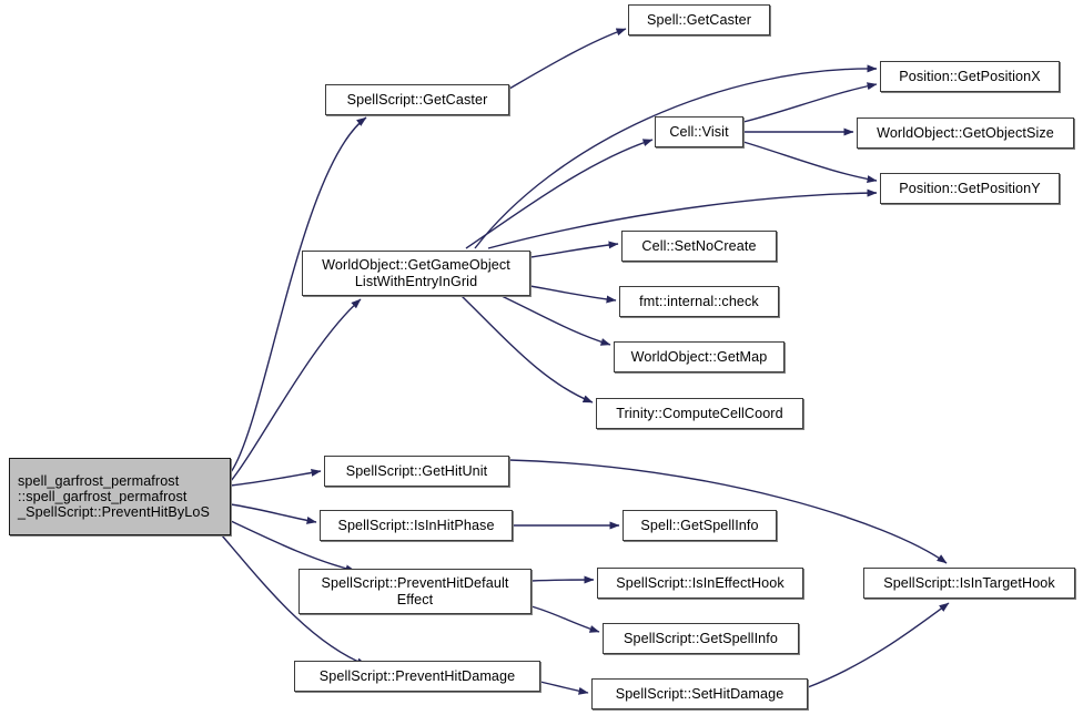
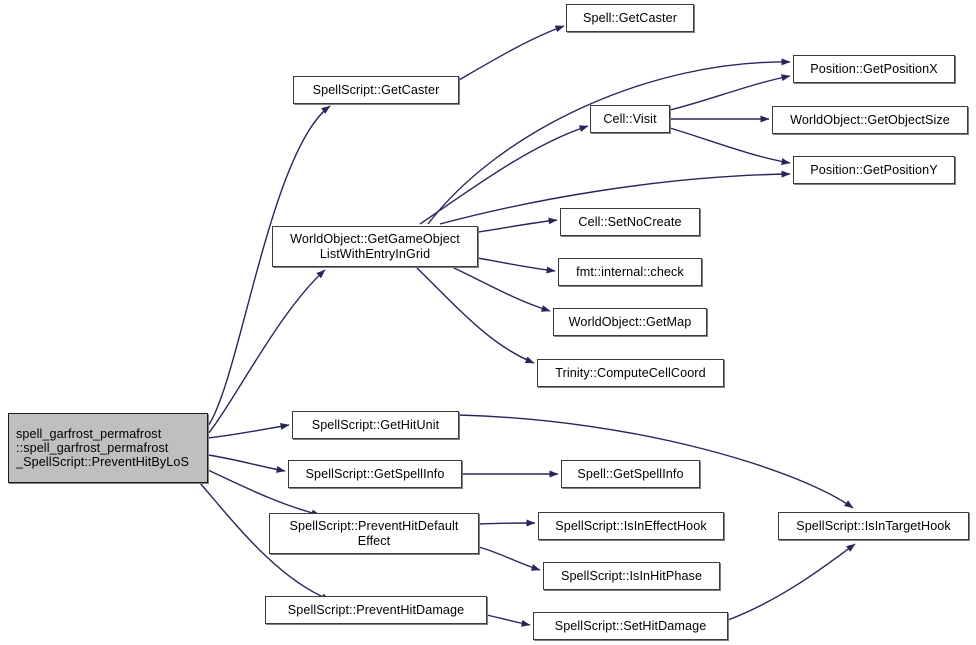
  spell_garfrost_permafrost
  ::spell_garfrost_permafrost
  _SpellScript::PreventHitByLoS
  SpellScript::GetCaster
  Spell::GetCaster
  WorldObject::GetGameObject
  ListWithEntryInGrid
  Cell::Visit
  Position::GetPositionX
  WorldObject::GetObjectSize
  Position::GetPositionY
  Cell::SetNoCreate
  fmt::internal::check
  WorldObject::GetMap
  Trinity::ComputeCellCoord
  SpellScript::GetHitUnit
- SpellScript::IsInHitPhase
+ SpellScript::GetSpellInfo
  Spell::GetSpellInfo
  SpellScript::PreventHitDefault
  Effect
  SpellScript::IsInEffectHook
- SpellScript::GetSpellInfo
+ SpellScript::IsInHitPhase
  SpellScript::PreventHitDamage
  SpellScript::SetHitDamage
  SpellScript::IsInTargetHook
